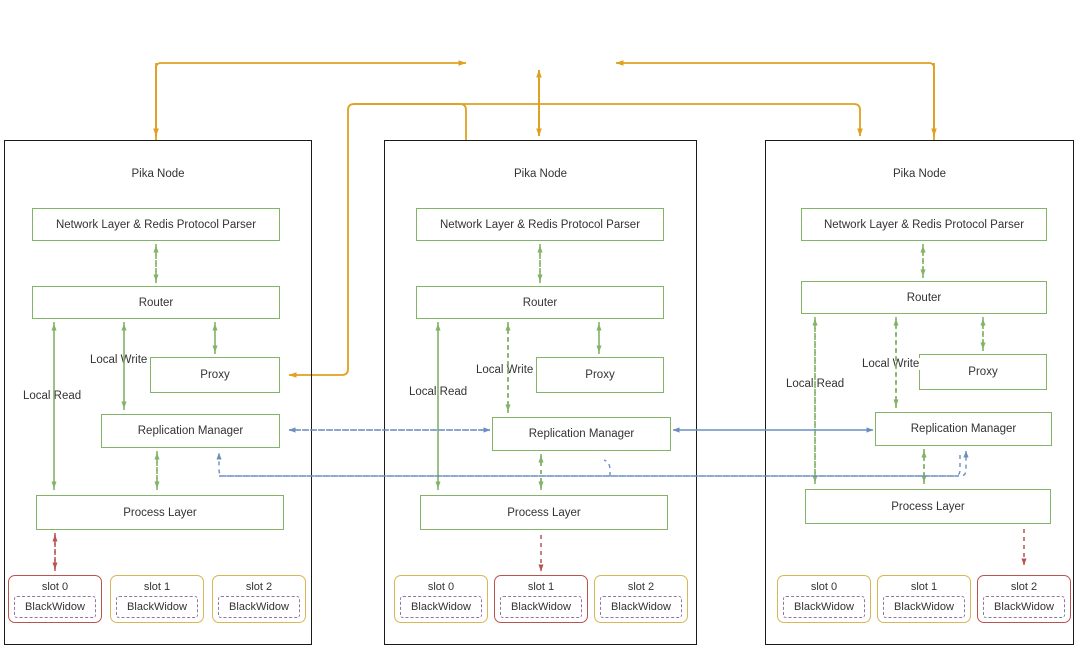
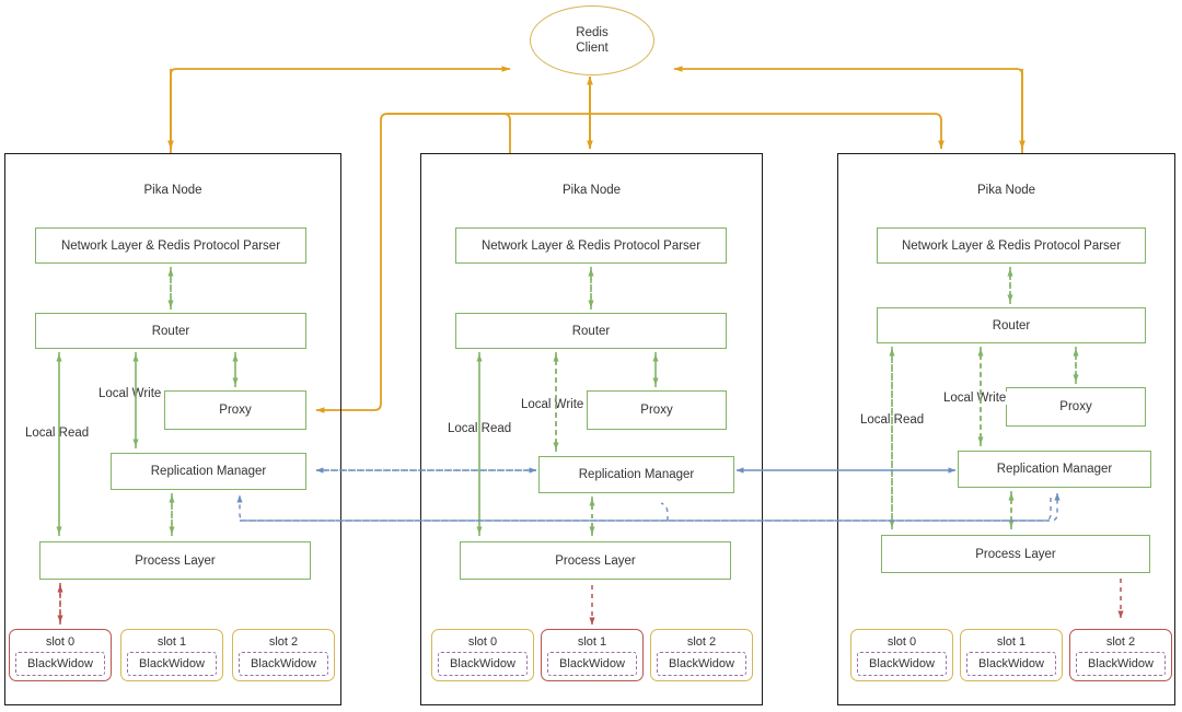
  Pika Node
  Network Layer & Redis Protocol Parser
  Router
  Proxy
  Replication Manager
  Process Layer
  Local Write
  Local Read
  slot 0
  BlackWidow
  slot 1
  BlackWidow
  slot 2
  BlackWidow
  Pika Node
  Network Layer & Redis Protocol Parser
  Router
  Proxy
  Replication Manager
  Process Layer
  Local Write
  Local Read
  slot 0
  BlackWidow
  slot 1
  BlackWidow
  slot 2
  BlackWidow
  Pika Node
  Network Layer & Redis Protocol Parser
  Router
  Proxy
  Replication Manager
  Process Layer
  Local Write
  Local Read
  slot 0
  BlackWidow
  slot 1
  BlackWidow
  slot 2
  BlackWidow
+ Redis
+ Client
